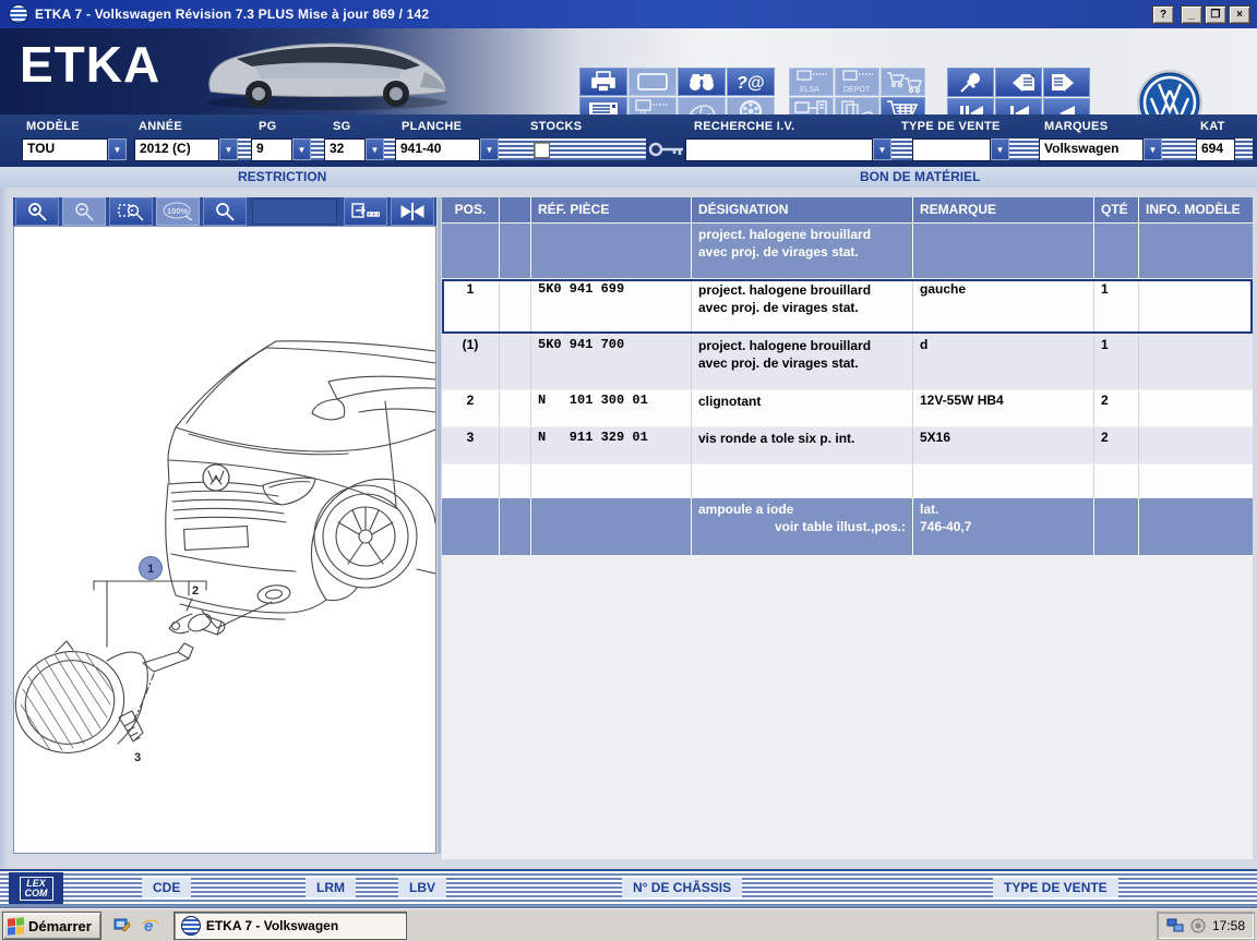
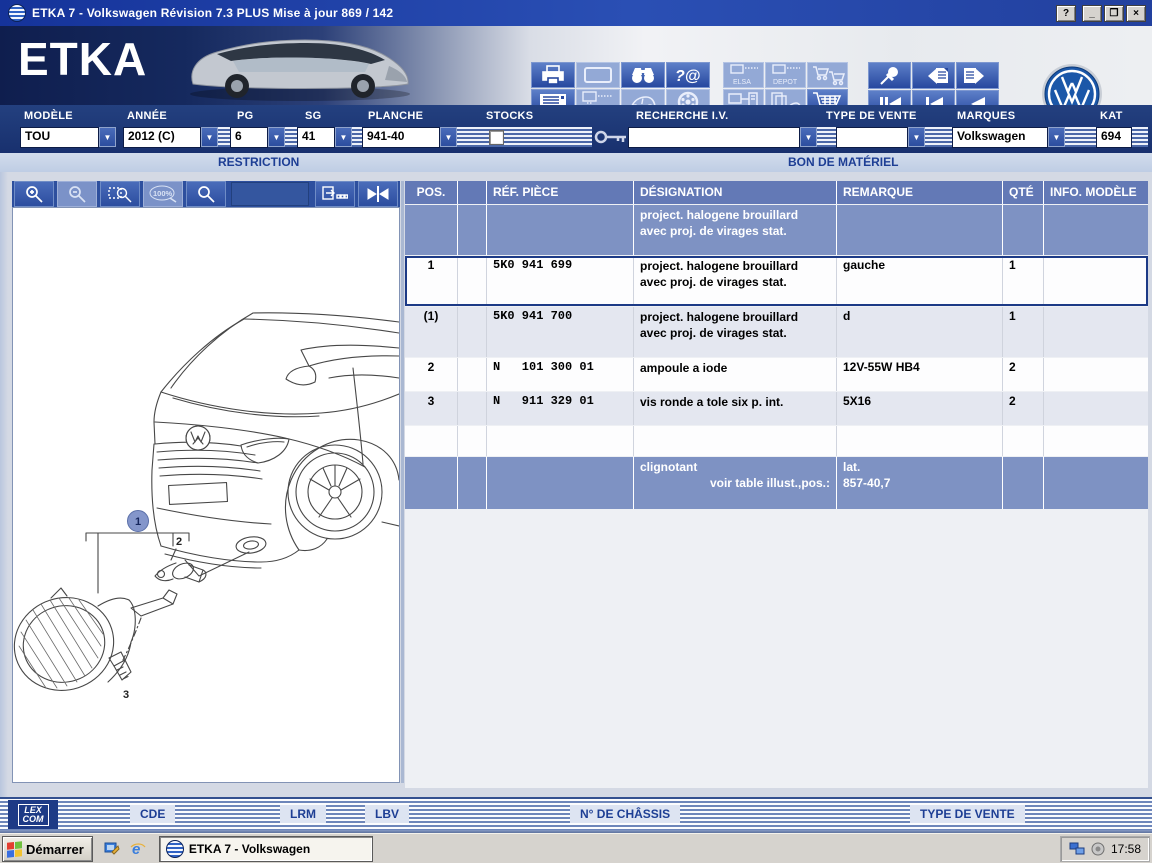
  ETKA 7 - Volkswagen Révision 7.3 PLUS Mise à jour 869 / 142
  ?
  _
  ❐
  ×
  ETKA
  ?@
  i
  MODÈLE
  ANNÉE
  PG
  SG
  PLANCHE
  STOCKS
  RECHERCHE I.V.
  TYPE DE VENTE
  MARQUES
  KAT
  TOU
  ▼
  2012 (C)
  ▼
- 9
+ 6
  ▼
- 32
+ 41
  ▼
  941-40
  ▼
  ▼
  ▼
  Volkswagen
  ▼
  694
  RESTRICTION
  BON DE MATÉRIEL
  100%
  1
  2
  3
  POS.
  RÉF. PIÈCE
  DÉSIGNATION
  REMARQUE
  QTÉ
  INFO. MODÈLE
  project. halogene brouillard
  avec proj. de virages stat.
  1
  5K0 941 699
  project. halogene brouillard
  avec proj. de virages stat.
  gauche
  1
  (1)
  5K0 941 700
  project. halogene brouillard
  avec proj. de virages stat.
  d
  1
  2
  N 101 300 01
- clignotant
+ ampoule a iode
  12V-55W HB4
  2
  3
  N 911 329 01
  vis ronde a tole six p. int.
  5X16
  2
- ampoule a iode
+ clignotant
  voir table illust.,pos.:
  lat.
- 746-40,7
+ 857-40,7
  LEX
  COM
  CDE
  LRM
  LBV
  N° DE CHÂSSIS
  TYPE DE VENTE
  Démarrer
  e
  ETKA 7 - Volkswagen
  17:58
